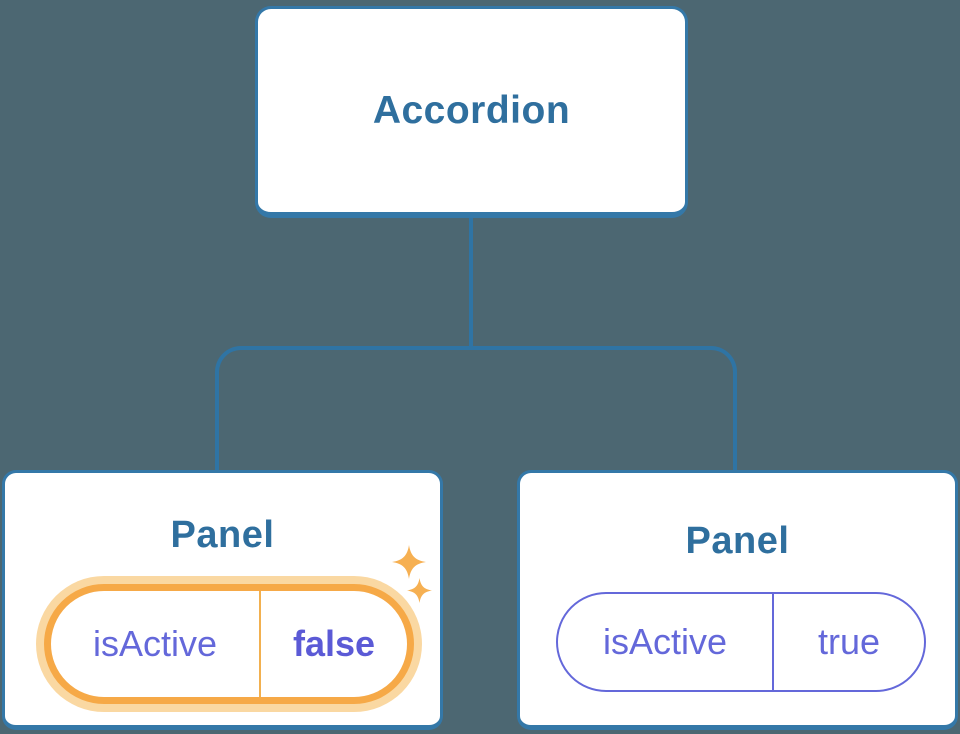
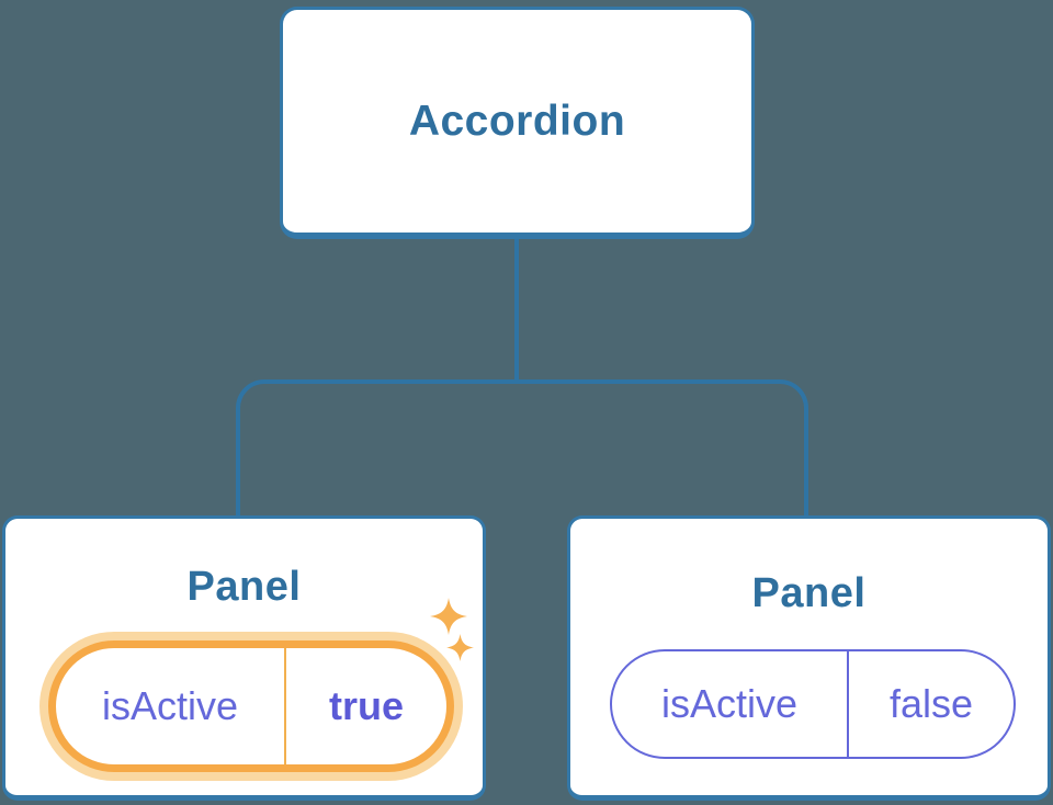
  Accordion
  Panel
  isActive
- false
+ true
  Panel
  isActive
- true
+ false
